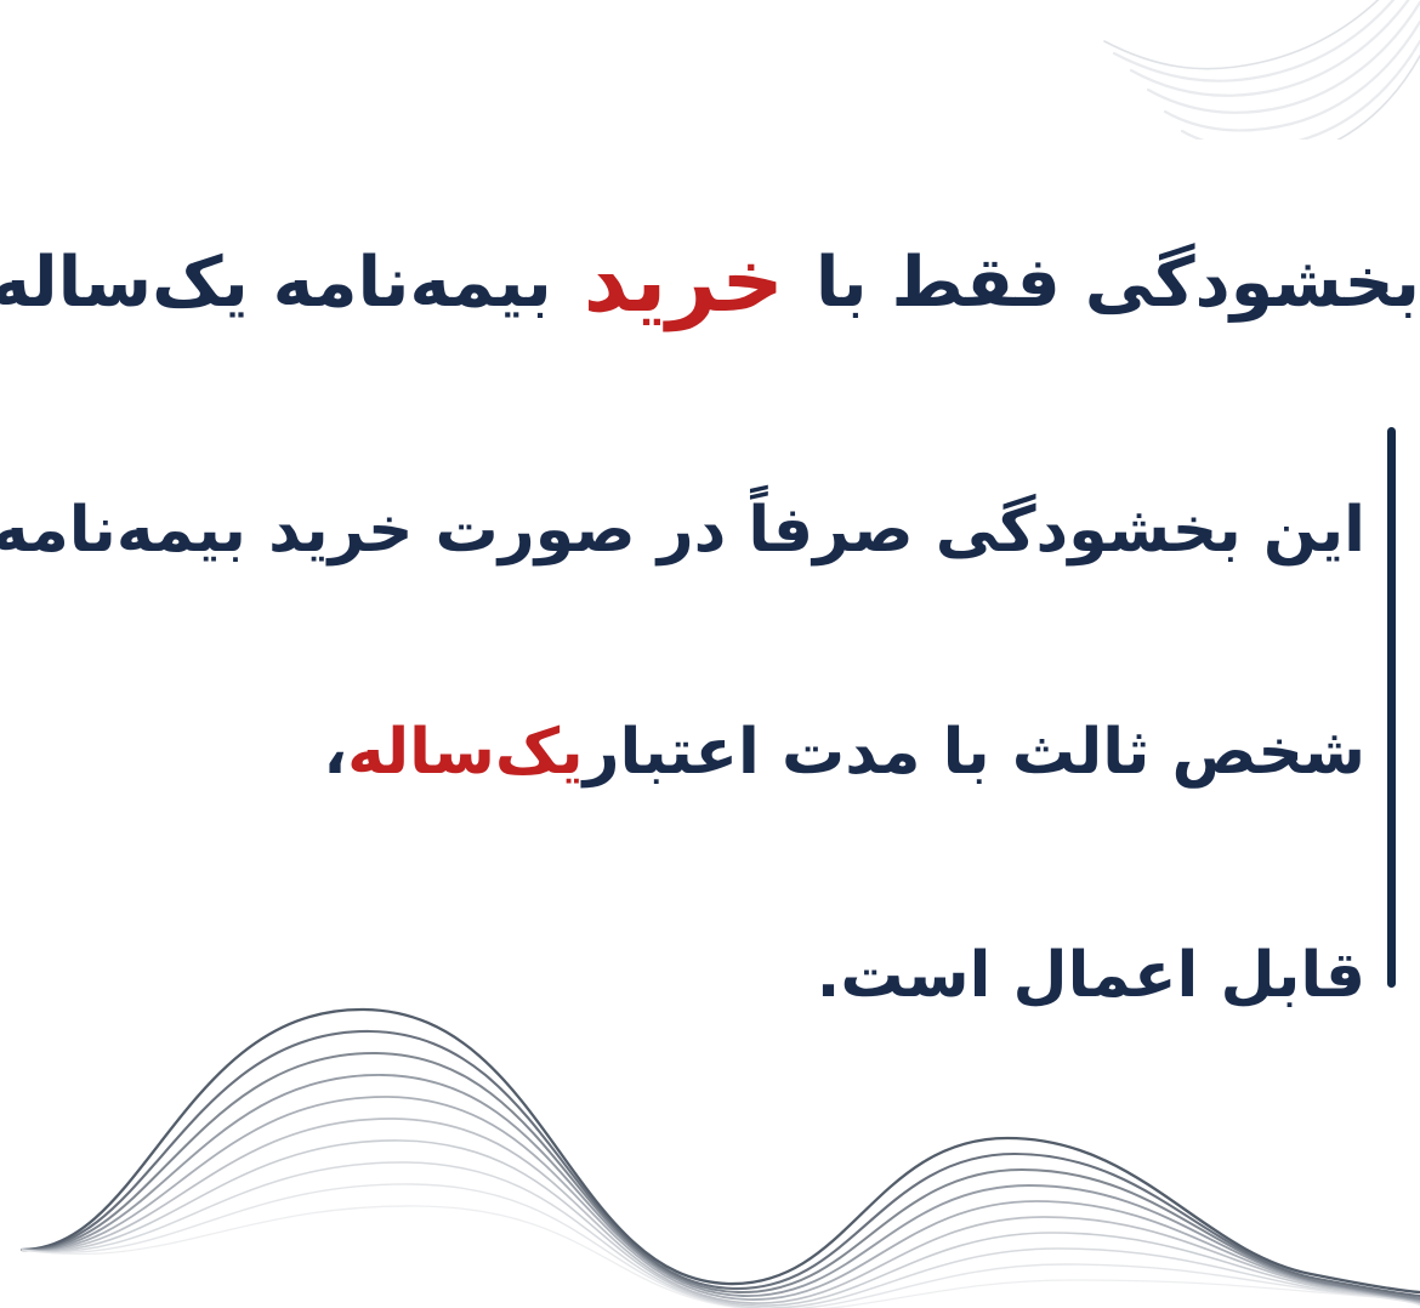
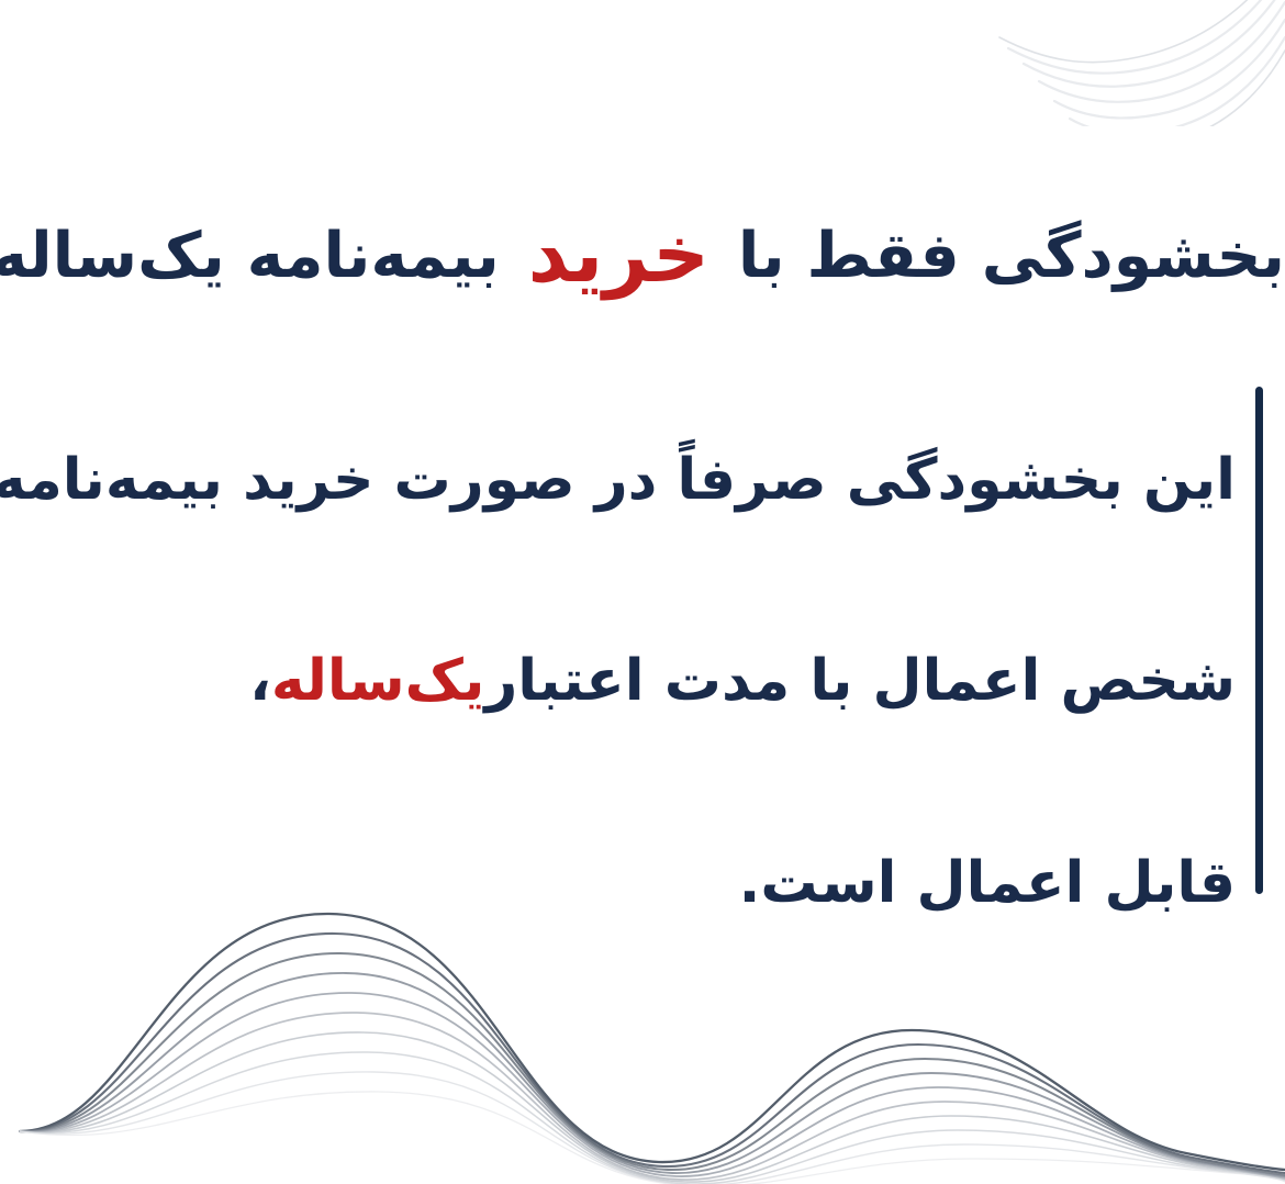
  بخشودگی فقط با خرید بیمه‌نامه یک‌ساله
  این بخشودگی صرفاً در صورت خرید بیمهنامه
- شخص ثالث با مدت اعتباریک‌ساله،
+ شخص اعمال با مدت اعتباریک‌ساله،
  قابل اعمال است.
